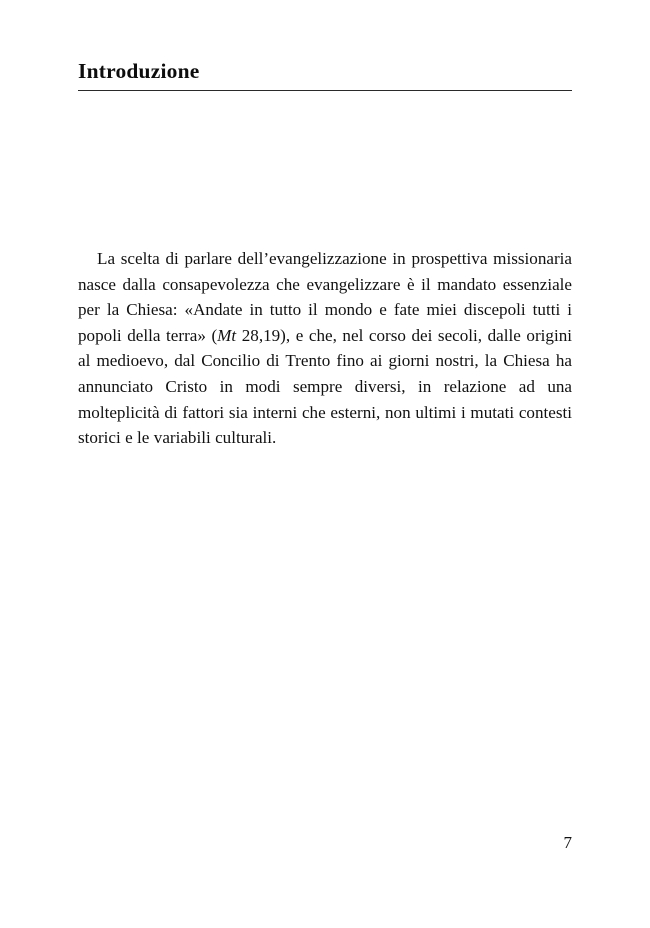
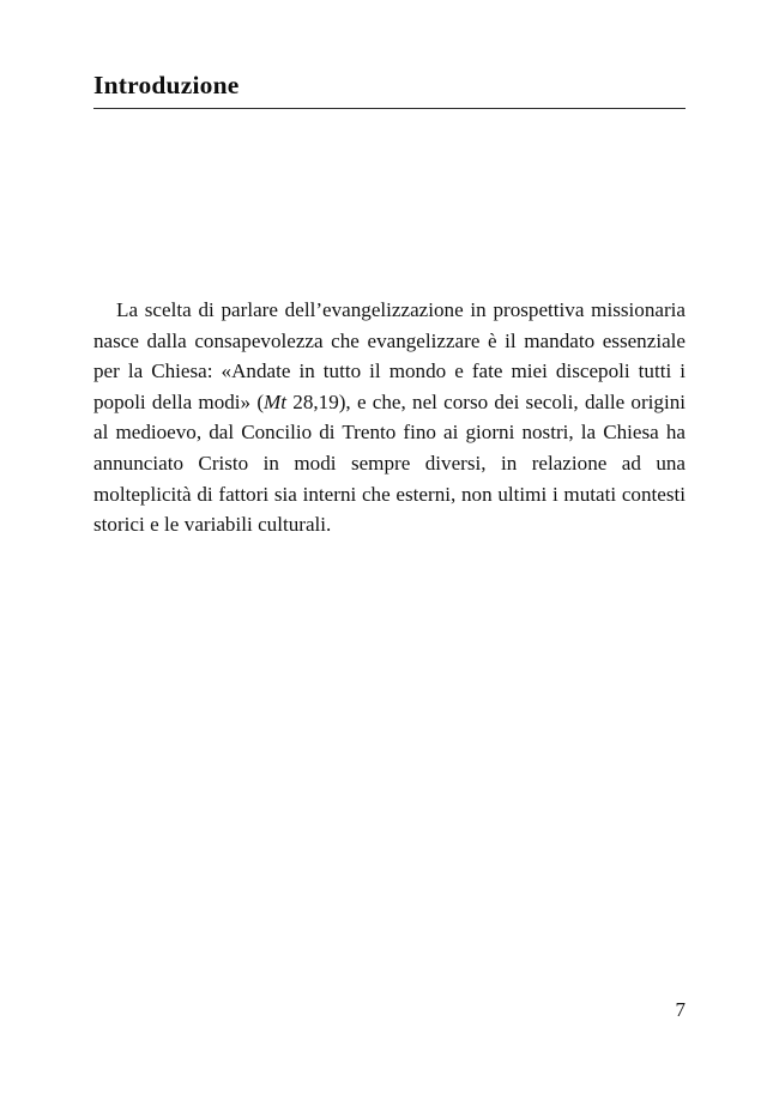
  Introduzione
- La scelta di parlare dell’evangelizzazione in prospettiva missionaria nasce dalla consapevolezza che evangelizzare è il mandato essenziale per la Chiesa: «Andate in tutto il mondo e fate miei discepoli tutti i popoli della terra» (Mt 28,19), e che, nel corso dei secoli, dalle origini al medioevo, dal Concilio di Trento fino ai giorni nostri, la Chiesa ha annunciato Cristo in modi sempre diversi, in relazione ad una molteplicità di fattori sia interni che esterni, non ultimi i mutati contesti storici e le variabili culturali.
+ La scelta di parlare dell’evangelizzazione in prospettiva missionaria nasce dalla consapevolezza che evangelizzare è il mandato essenziale per la Chiesa: «Andate in tutto il mondo e fate miei discepoli tutti i popoli della modi» (Mt 28,19), e che, nel corso dei secoli, dalle origini al medioevo, dal Concilio di Trento fino ai giorni nostri, la Chiesa ha annunciato Cristo in modi sempre diversi, in relazione ad una molteplicità di fattori sia interni che esterni, non ultimi i mutati contesti storici e le variabili culturali.
  7
